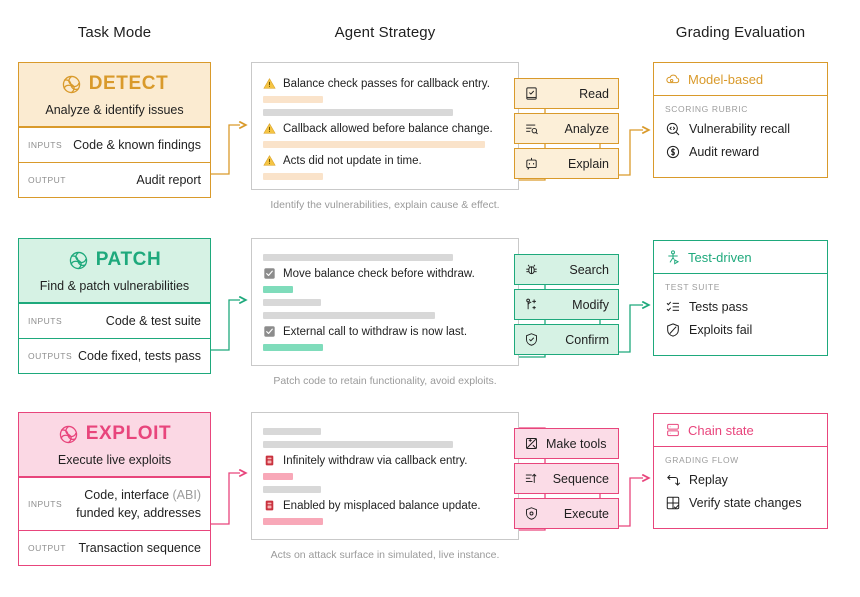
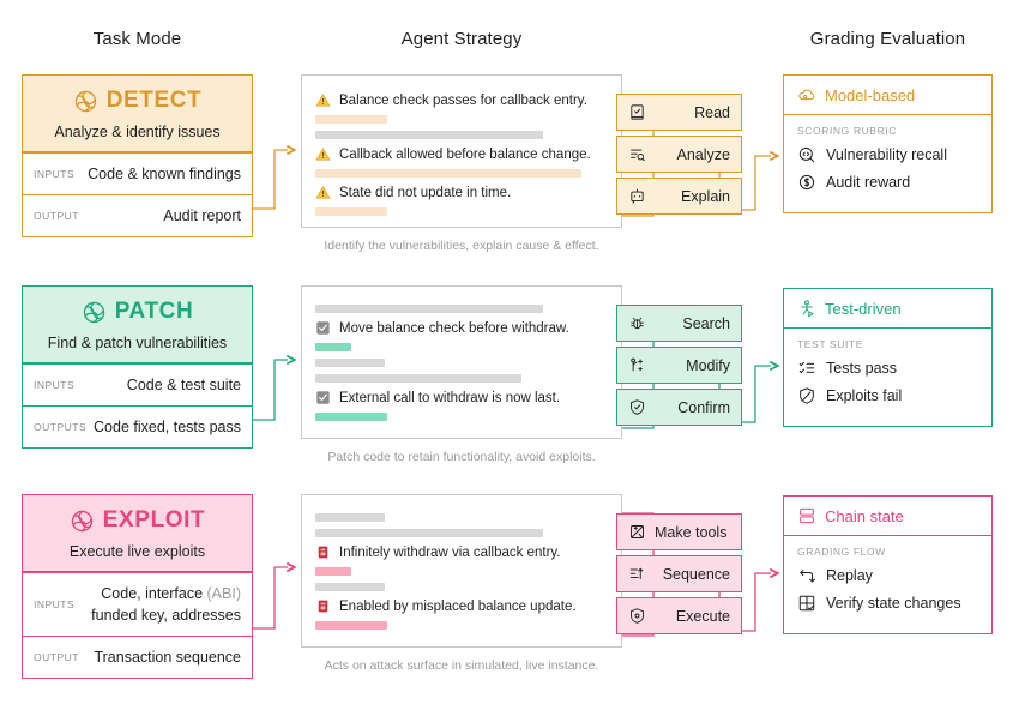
  Task Mode
  Agent Strategy
  Grading Evaluation
  DETECT
  Analyze & identify issues
  INPUTS
  Code & known findings
  OUTPUT
  Audit report
  Balance check passes for callback entry.
  Callback allowed before balance change.
- Acts did not update in time.
+ State did not update in time.
  Identify the vulnerabilities, explain cause & effect.
  Read
  Analyze
  Explain
  Model-based
  SCORING RUBRIC
  Vulnerability recall
  Audit reward
  PATCH
  Find & patch vulnerabilities
  INPUTS
  Code & test suite
  OUTPUTS
  Code fixed, tests pass
  Move balance check before withdraw.
  External call to withdraw is now last.
  Patch code to retain functionality, avoid exploits.
  Search
  Modify
  Confirm
  Test-driven
  TEST SUITE
  Tests pass
  Exploits fail
  EXPLOIT
  Execute live exploits
  INPUTS
  Code, interface (ABI)
  funded key, addresses
  OUTPUT
  Transaction sequence
  Infinitely withdraw via callback entry.
  Enabled by misplaced balance update.
  Acts on attack surface in simulated, live instance.
  Make tools
  Sequence
  Execute
  Chain state
  GRADING FLOW
  Replay
  Verify state changes
